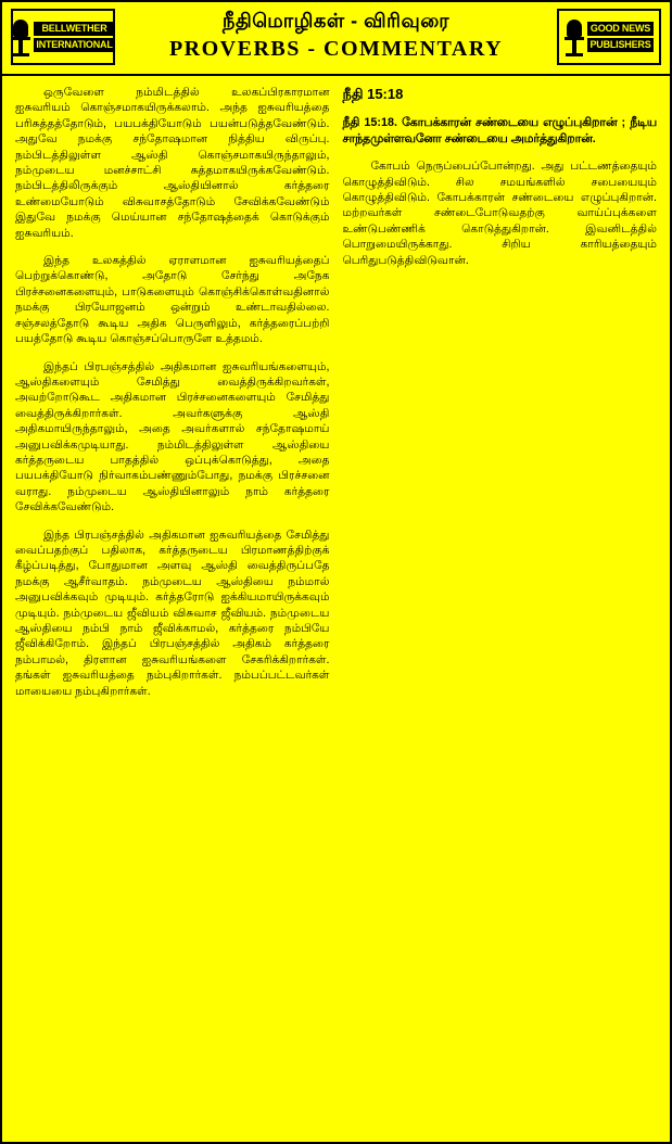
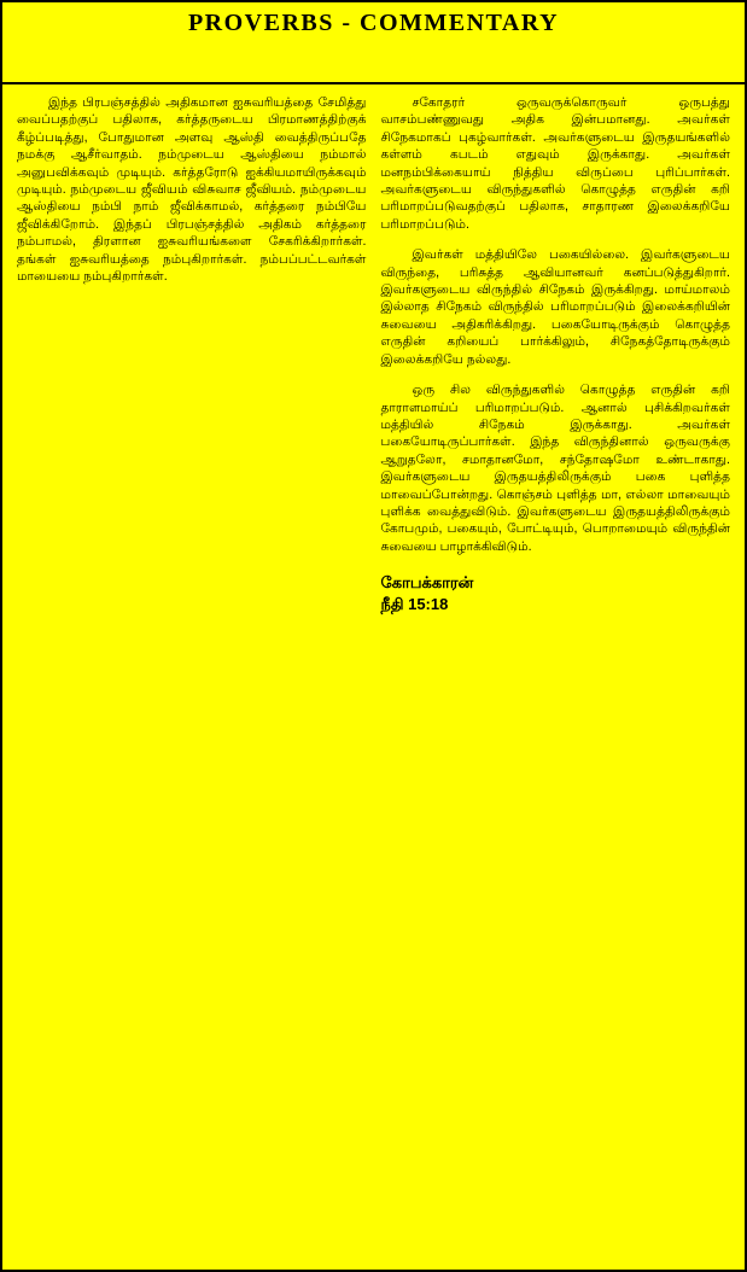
- BELLWETHER
- INTERNATIONAL
- நீதிமொழிகள் - விரிவுரை
  PROVERBS - COMMENTARY
- GOOD NEWS
- PUBLISHERS
- ஒருவேளை நம்மிடத்தில் உலகப்பிரகாரமான ஐசுவரியம் கொஞ்சமாகயிருக்கலாம். அந்த ஐசுவரியத்தை பரிசுத்தத்தோடும், பயபக்தியோடும் பயன்படுத்தவேண்டும். அதுவே நமக்கு சந்தோஷமான நித்திய விருப்பு. நம்பிடத்திலுள்ள ஆஸ்தி கொஞ்சமாகயிருந்தாலும், நம்முடைய மனச்சாட்சி சுத்தமாகயிருக்கவேண்டும். நம்பிடத்திலிருக்கும் ஆஸ்தியினால் கர்த்தரை உண்மையோடும் விசுவாசத்தோடும் சேவிக்கவேண்டும் இதுவே நமக்கு மெய்யான சந்தோஷத்தைக் கொடுக்கும் ஐசுவரியம்.
- இந்த உலகத்தில் ஏராளமான ஐசுவரியத்தைப் பெற்றுக்கொண்டு, அதோடு சேர்ந்து அநேக பிரச்சனைகளையும், பாடுகளையும் கொஞ்சிக்கொள்வதினால் நமக்கு பிரயோஜனம் ஒன்றும் உண்டாவதில்லை. சஞ்சலத்தோடு கூடிய அதிக பெருளிலும், கர்த்தரைப்பற்றி பயத்தோடு கூடிய கொஞ்சப்பொருளே உத்தமம்.
- இந்தப் பிரபஞ்சத்தில் அதிகமான ஐசுவரியங்களையும், ஆஸ்திகளையும் சேமித்து வைத்திருக்கிறவர்கள், அவற்றோடுகூட அதிகமான பிரச்சனைகளையும் சேமித்து வைத்திருக்கிறார்கள். அவர்களுக்கு ஆஸ்தி அதிகமாயிருந்தாலும், அதை அவர்களால் சந்தோஷமாய் அனுபவிக்கமுடியாது. நம்மிடத்திலுள்ள ஆஸ்தியை கர்த்தருடைய பாதத்தில் ஒப்புக்கொடுத்து, அதை பயபக்தியோடு நிர்வாகம்பண்ணும்போது, நமக்கு பிரச்சனை வராது. நம்முடைய ஆஸ்தியினாலும் நாம் கர்த்தரை சேவிக்கவேண்டும்.
  இந்த பிரபஞ்சத்தில் அதிகமான ஐசுவரியத்தை சேமித்து வைப்பதற்குப் பதிலாக, கர்த்தருடைய பிரமாணத்திற்குக் கீழ்ப்படித்து, போதுமான அளவு ஆஸ்தி வைத்திருப்பதே நமக்கு ஆசீர்வாதம். நம்முடைய ஆஸ்தியை நம்மால் அனுபவிக்கவும் முடியும். கர்த்தரோடு ஐக்கியமாயிருக்கவும் முடியும். நம்முடைய ஜீவியம் விசுவாச ஜீவியம். நம்முடைய ஆஸ்தியை நம்பி நாம் ஜீவிக்காமல், கர்த்தரை நம்பியே ஜீவிக்கிறோம். இந்தப் பிரபஞ்சத்தில் அதிகம் கர்த்தரை நம்பாமல், திரளான ஐசுவரியங்களை சேகரிக்கிறார்கள். தங்கள் ஐசுவரியத்தை நம்புகிறார்கள். நம்பப்பட்டவர்கள் மாயையை நம்புகிறார்கள்.
+ சகோதரர் ஒருவருக்கொருவர் ஒருபத்து வாசம்பண்ணுவது அதிக இன்பமானது. அவர்கள் சிநேகமாகப் புகழ்வார்கள். அவர்களுடைய இருதயங்களில் கள்ளம் கபடம் எதுவும் இருக்காது. அவர்கள் மனநம்பிக்கையாய் நித்திய விருப்பை புரிப்பார்கள். அவர்களுடைய விருந்துகளில் கொழுத்த எருதின் கறி பரிமாறப்படுவதற்குப் பதிலாக, சாதாரண இலைக்கறியே பரிமாறப்படும்.
+ இவர்கள் மத்தியிலே பகையில்லை. இவர்களுடைய விருந்தை, பரிசுத்த ஆவியானவர் கனப்படுத்துகிறார். இவர்களுடைய விருந்தில் சிநேகம் இருக்கிறது. மாய்மாலம் இல்லாத சிநேகம் விருந்தில் பரிமாறப்படும் இலைக்கறியின் சுவையை அதிகரிக்கிறது. பகையோடிருக்கும் கொழுத்த எருதின் கறியைப் பார்க்கிலும், சிநேகத்தோடிருக்கும் இலைக்கறியே நல்லது.
+ ஒரு சில விருந்துகளில் கொழுத்த எருதின் கறி தாராளமாய்ப் பரிமாறப்படும். ஆனால் புசிக்கிறவர்கள் மத்தியில் சிநேகம் இருக்காது. அவர்கள் பகையோடிருப்பார்கள். இந்த விருந்தினால் ஒருவருக்கு ஆறுதலோ, சமாதானமோ, சந்தோஷமோ உண்டாகாது. இவர்களுடைய இருதயத்திலிருக்கும் பகை புளித்த மாவைப்போன்றது. கொஞ்சம் புளித்த மா, எல்லா மாவையும் புளிக்க வைத்துவிடும். இவர்களுடைய இருதயத்திலிருக்கும் கோபமும், பகையும், போட்டியும், பொறாமையும் விருந்தின் சுவையை பாழாக்கிவிடும்.
+ கோபக்காரன்
  நீதி 15:18
- நீதி 15:18. கோபக்காரன் சண்டையை எழுப்புகிறான் ; நீடிய சாந்தமுள்ளவனோ சண்டையை அமர்த்துகிறான்.
- கோபம் நெருப்பைப்போன்றது. அது பட்டணத்தையும் கொழுத்திவிடும். சில சமயங்களில் சபையையும் கொழுத்திவிடும். கோபக்காரன் சண்டையை எழுப்புகிறான். மற்றவர்கள் சண்டைபோடுவதற்கு வாய்ப்புக்களை உண்டுபண்ணிக் கொடுத்துகிறான். இவனிடத்தில் பொறுமையிருக்காது. சிறிய காரியத்தையும் பெரிதுபடுத்திவிடுவான்.
